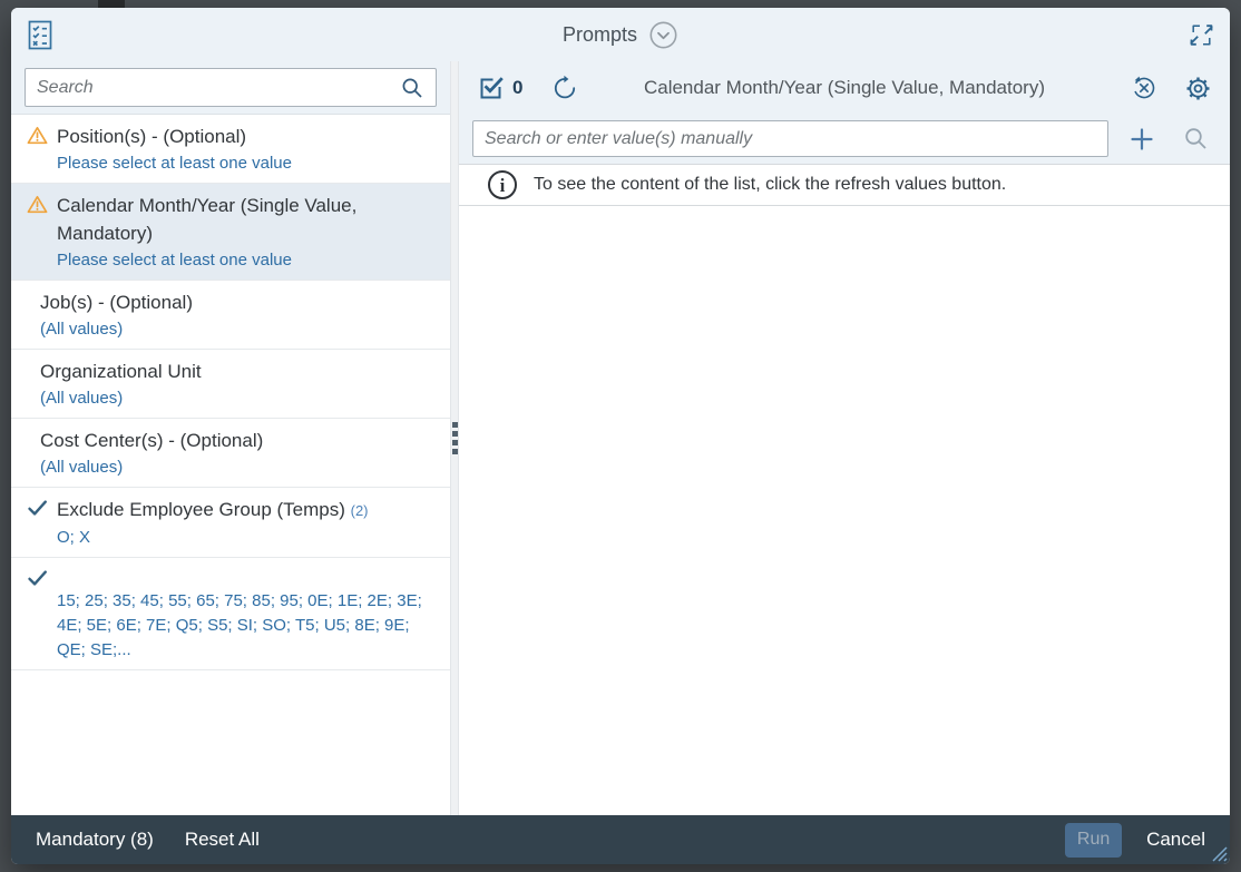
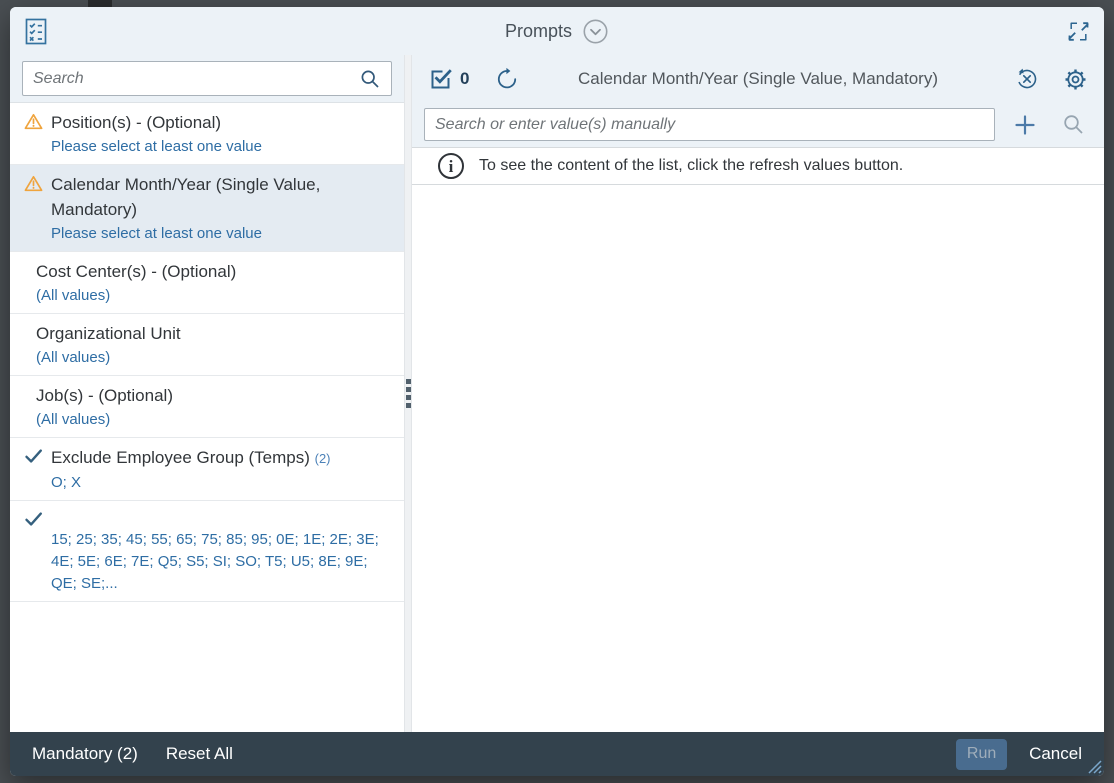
  Prompts
  Search
  Position(s) - (Optional)
  Please select at least one value
  Calendar Month/Year (Single Value, Mandatory)
  Please select at least one value
- Job(s) - (Optional)
+ Cost Center(s) - (Optional)
  (All values)
  Organizational Unit
  (All values)
- Cost Center(s) - (Optional)
+ Job(s) - (Optional)
  (All values)
  Exclude Employee Group (Temps) (2)
  O; X
  15; 25; 35; 45; 55; 65; 75; 85; 95; 0E; 1E; 2E; 3E; 4E; 5E; 6E; 7E; Q5; S5; SI; SO; T5; U5; 8E; 9E; QE; SE;...
  0
  Calendar Month/Year (Single Value, Mandatory)
  Search or enter value(s) manually
  i
  To see the content of the list, click the refresh values button.
- Mandatory (8)
+ Mandatory (2)
  Reset All
  Run
  Cancel
